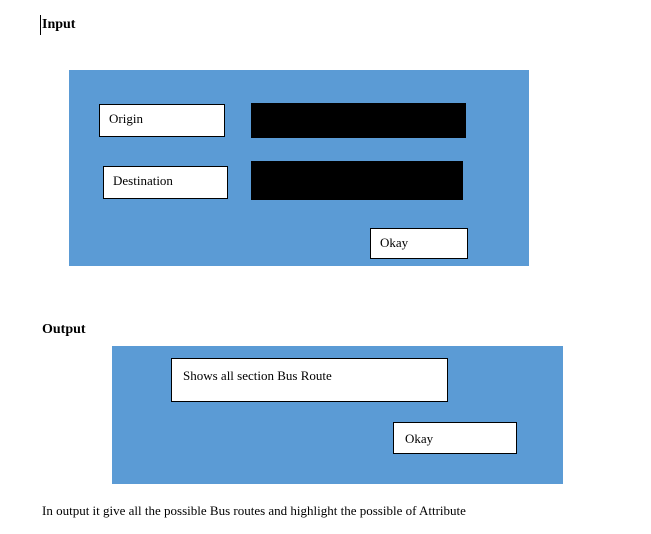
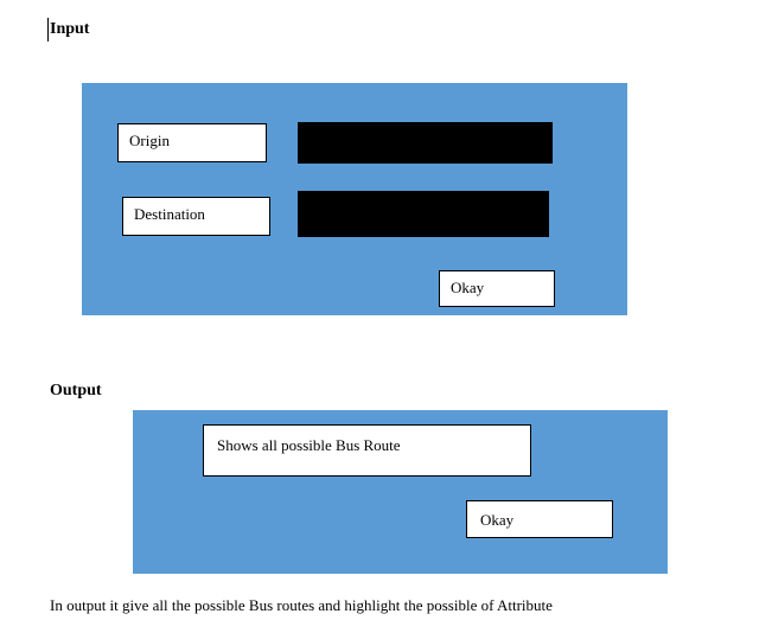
  Input
  Origin
  Destination
  Okay
  Output
- Shows all section Bus Route
+ Shows all possible Bus Route
  Okay
  In output it give all the possible Bus routes and highlight the possible of Attribute
